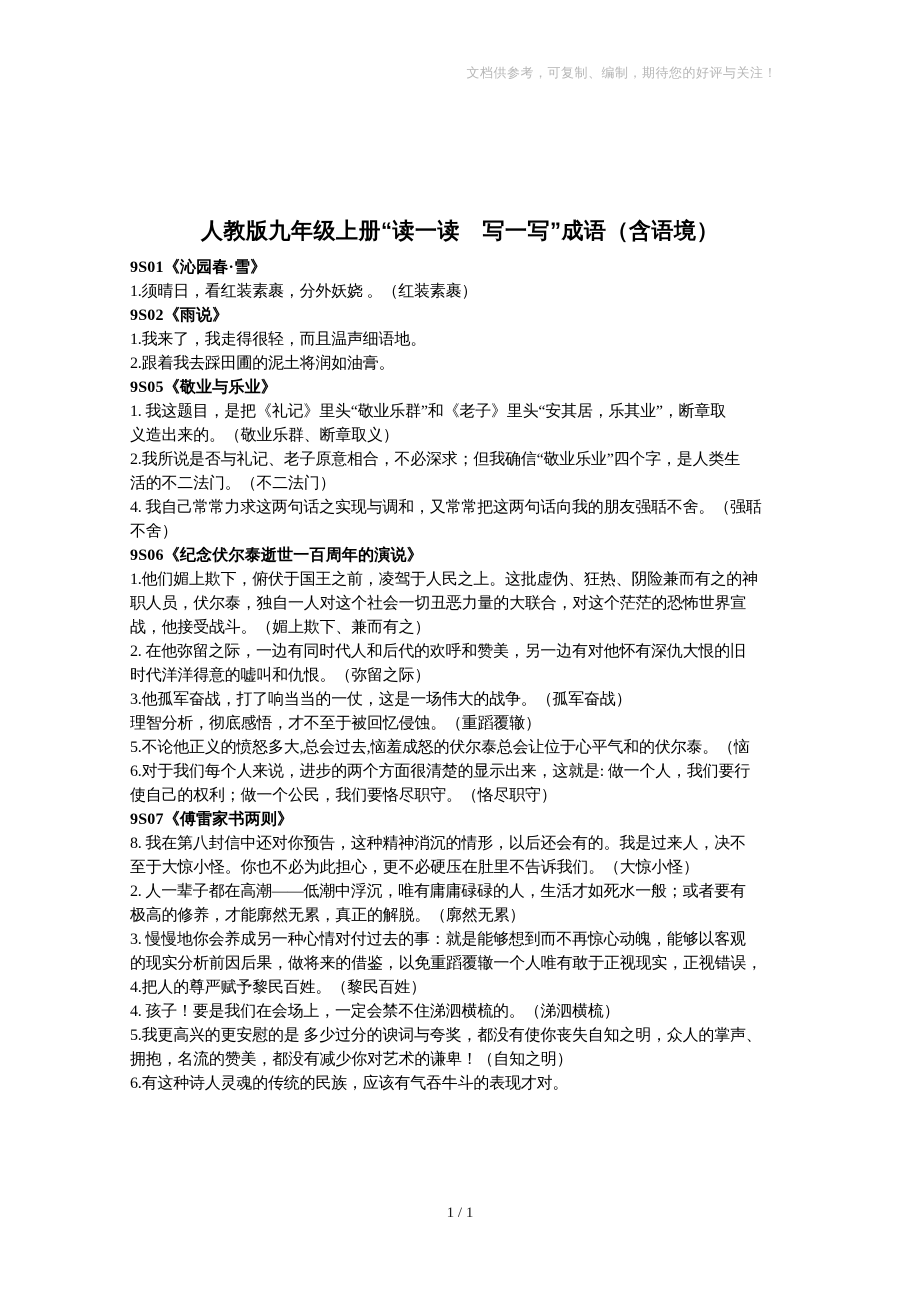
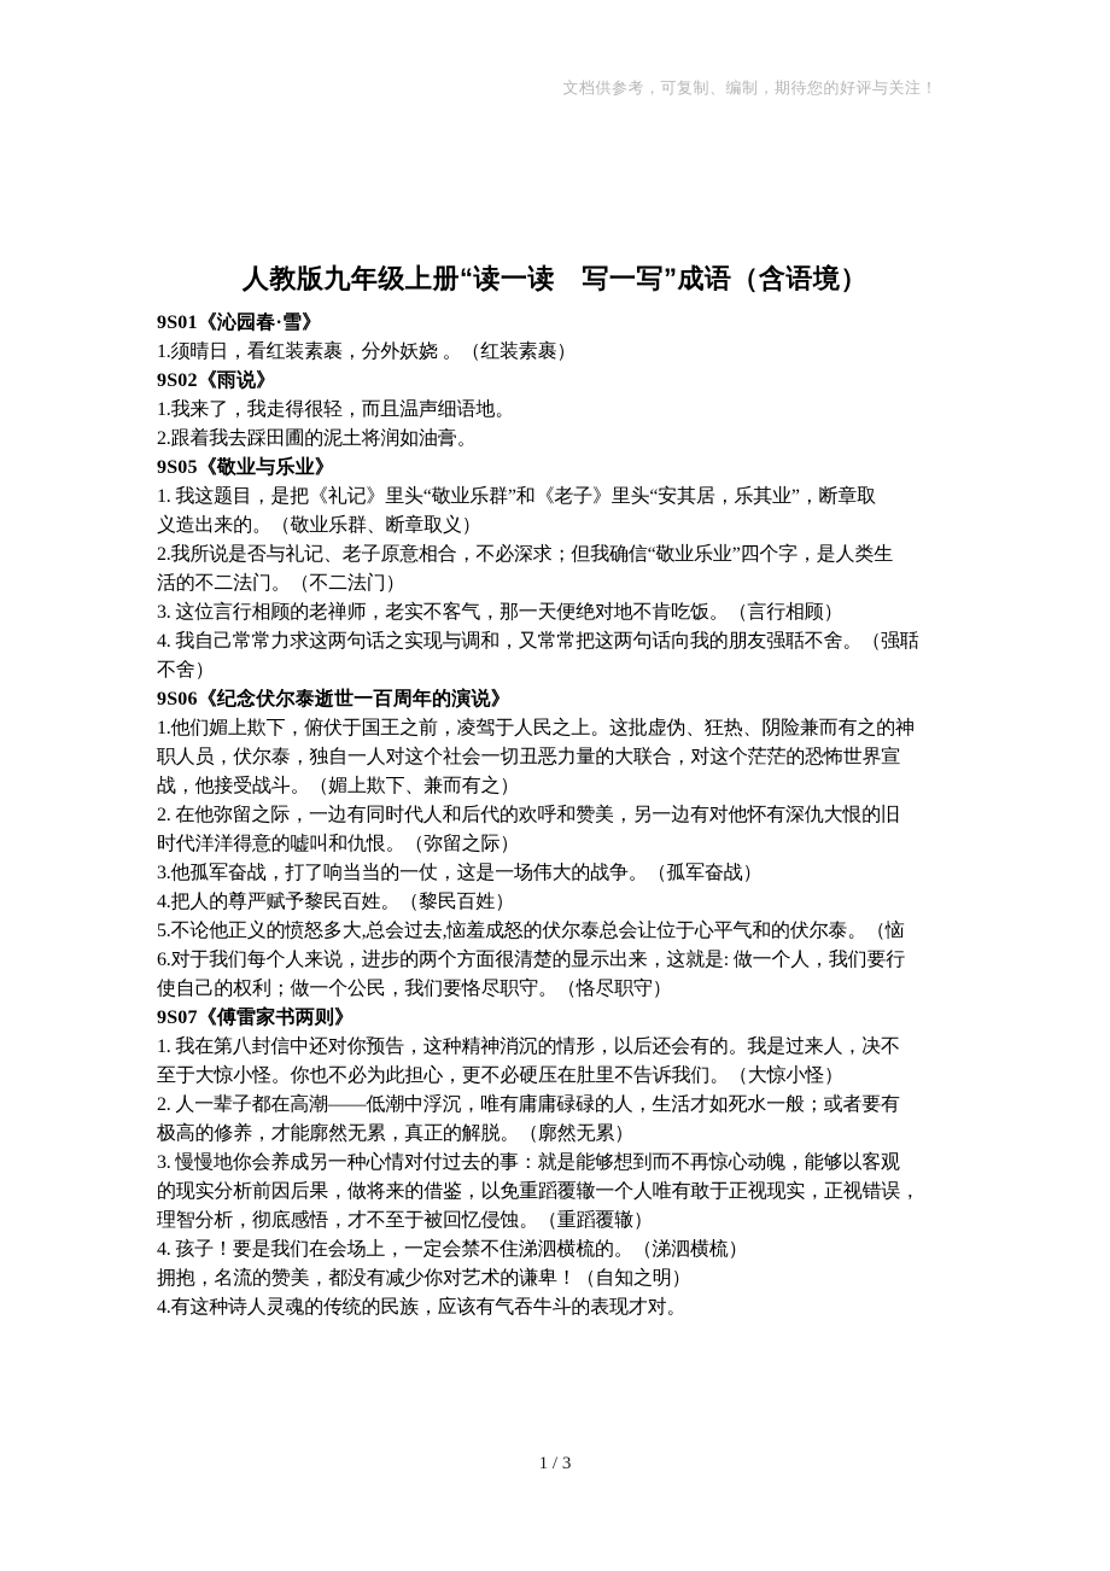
  文档供参考，可复制、编制，期待您的好评与关注！
  人教版九年级上册“读一读 写一写”成语（含语境）
  9S01《沁园春·雪》
  1.须晴日，看红装素裹，分外妖娆 。（红装素裹）
  9S02《雨说》
  1.我来了，我走得很轻，而且温声细语地。
  2.跟着我去踩田圃的泥土将润如油膏。
  9S05《敬业与乐业》
  1. 我这题目，是把《礼记》里头“敬业乐群”和《老子》里头“安其居，乐其业”，断章取
  义造出来的。（敬业乐群、断章取义）
  2.我所说是否与礼记、老子原意相合，不必深求；但我确信“敬业乐业”四个字，是人类生
  活的不二法门。（不二法门）
+ 3. 这位言行相顾的老禅师，老实不客气，那一天便绝对地不肯吃饭。（言行相顾）
  4. 我自己常常力求这两句话之实现与调和，又常常把这两句话向我的朋友强聒不舍。（强聒
  不舍）
  9S06《纪念伏尔泰逝世一百周年的演说》
  1.他们媚上欺下，俯伏于国王之前，凌驾于人民之上。这批虚伪、狂热、阴险兼而有之的神
  职人员，伏尔泰，独自一人对这个社会一切丑恶力量的大联合，对这个茫茫的恐怖世界宣
  战，他接受战斗。（媚上欺下、兼而有之）
  2. 在他弥留之际，一边有同时代人和后代的欢呼和赞美，另一边有对他怀有深仇大恨的旧
  时代洋洋得意的嘘叫和仇恨。（弥留之际）
  3.他孤军奋战，打了响当当的一仗，这是一场伟大的战争。（孤军奋战）
- 理智分析，彻底感悟，才不至于被回忆侵蚀。（重蹈覆辙）
+ 4.把人的尊严赋予黎民百姓。（黎民百姓）
  5.不论他正义的愤怒多大,总会过去,恼羞成怒的伏尔泰总会让位于心平气和的伏尔泰。（恼
  6.对于我们每个人来说，进步的两个方面很清楚的显示出来，这就是: 做一个人，我们要行
  使自己的权利；做一个公民，我们要恪尽职守。（恪尽职守）
  9S07《傅雷家书两则》
- 8. 我在第八封信中还对你预告，这种精神消沉的情形，以后还会有的。我是过来人，决不
+ 1. 我在第八封信中还对你预告，这种精神消沉的情形，以后还会有的。我是过来人，决不
  至于大惊小怪。你也不必为此担心，更不必硬压在肚里不告诉我们。（大惊小怪）
  2. 人一辈子都在高潮——低潮中浮沉，唯有庸庸碌碌的人，生活才如死水一般；或者要有
  极高的修养，才能廓然无累，真正的解脱。（廓然无累）
  3. 慢慢地你会养成另一种心情对付过去的事：就是能够想到而不再惊心动魄，能够以客观
  的现实分析前因后果，做将来的借鉴，以免重蹈覆辙一个人唯有敢于正视现实，正视错误，
- 4.把人的尊严赋予黎民百姓。（黎民百姓）
+ 理智分析，彻底感悟，才不至于被回忆侵蚀。（重蹈覆辙）
  4. 孩子！要是我们在会场上，一定会禁不住涕泗横梳的。（涕泗横梳）
- 5.我更高兴的更安慰的是 多少过分的谀词与夸奖，都没有使你丧失自知之明，众人的掌声、
  拥抱，名流的赞美，都没有减少你对艺术的谦卑！（自知之明）
- 6.有这种诗人灵魂的传统的民族，应该有气吞牛斗的表现才对。
+ 4.有这种诗人灵魂的传统的民族，应该有气吞牛斗的表现才对。
- 1 / 1
+ 1 / 3
